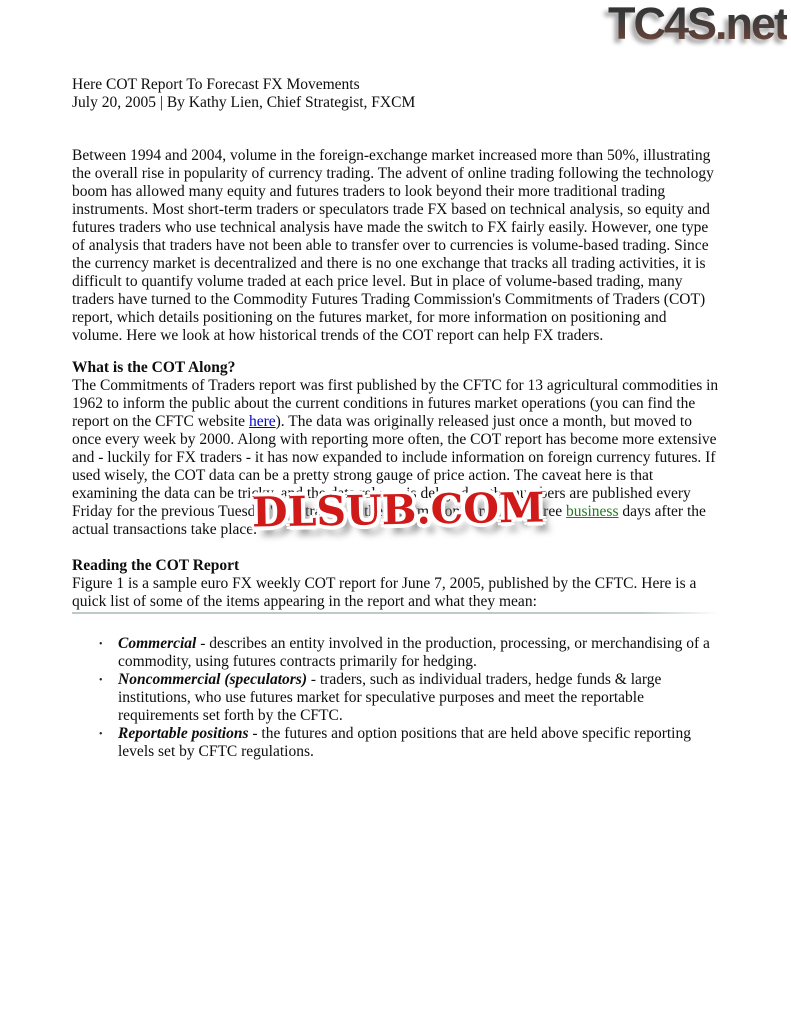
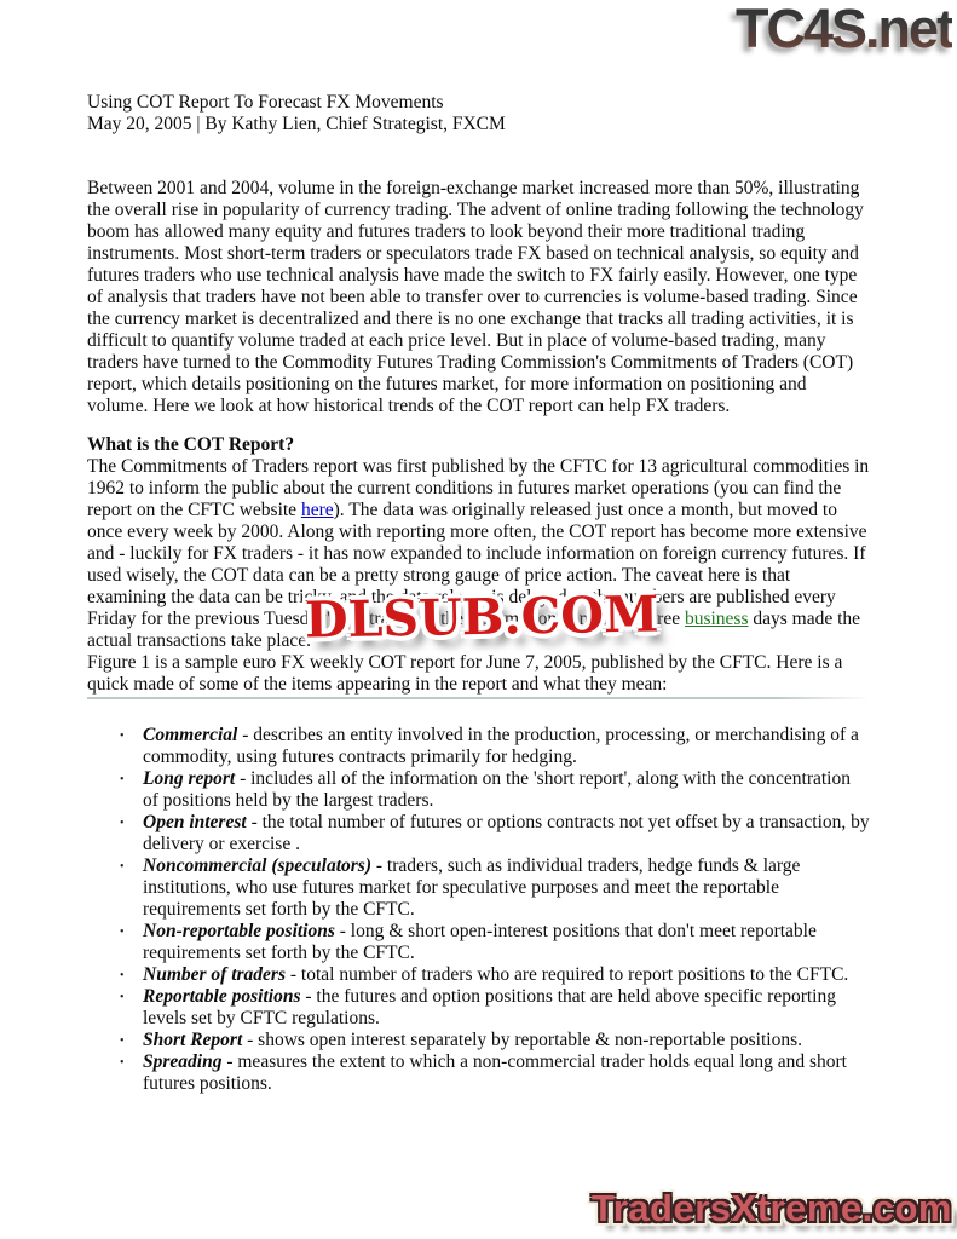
  TC4S.net
- Here COT Report To Forecast FX Movements
+ Using COT Report To Forecast FX Movements
- July 20, 2005 | By Kathy Lien, Chief Strategist, FXCM
+ May 20, 2005 | By Kathy Lien, Chief Strategist, FXCM
- Between 1994 and 2004, volume in the foreign-exchange market increased more than 50%, illustrating the overall rise in popularity of currency trading. The advent of online trading following the technology boom has allowed many equity and futures traders to look beyond their more traditional trading instruments. Most short-term traders or speculators trade FX based on technical analysis, so equity and futures traders who use technical analysis have made the switch to FX fairly easily. However, one type of analysis that traders have not been able to transfer over to currencies is volume-based trading. Since the currency market is decentralized and there is no one exchange that tracks all trading activities, it is difficult to quantify volume traded at each price level. But in place of volume-based trading, many traders have turned to the Commodity Futures Trading Commission's Commitments of Traders (COT) report, which details positioning on the futures market, for more information on positioning and volume. Here we look at how historical trends of the COT report can help FX traders.
+ Between 2001 and 2004, volume in the foreign-exchange market increased more than 50%, illustrating the overall rise in popularity of currency trading. The advent of online trading following the technology boom has allowed many equity and futures traders to look beyond their more traditional trading instruments. Most short-term traders or speculators trade FX based on technical analysis, so equity and futures traders who use technical analysis have made the switch to FX fairly easily. However, one type of analysis that traders have not been able to transfer over to currencies is volume-based trading. Since the currency market is decentralized and there is no one exchange that tracks all trading activities, it is difficult to quantify volume traded at each price level. But in place of volume-based trading, many traders have turned to the Commodity Futures Trading Commission's Commitments of Traders (COT) report, which details positioning on the futures market, for more information on positioning and volume. Here we look at how historical trends of the COT report can help FX traders.
- What is the COT Along?
+ What is the COT Report?
- The Commitments of Traders report was first published by the CFTC for 13 agricultural commodities in 1962 to inform the public about the current conditions in futures market operations (you can find the report on the CFTC website here). The data was originally released just once a month, but moved to once every week by 2000. Along with reporting more often, the COT report has become more extensive and - luckily for FX traders - it has now expanded to include information on foreign currency futures. If used wisely, the COT data can be a pretty strong gauge of price action. The caveat here is that examining the data can be tricky, and the data release is delayed as the numbers are published every Friday for the previous Tuesday's contracts, so the information comes out three business days after the actual transactions take place.
+ The Commitments of Traders report was first published by the CFTC for 13 agricultural commodities in 1962 to inform the public about the current conditions in futures market operations (you can find the report on the CFTC website here). The data was originally released just once a month, but moved to once every week by 2000. Along with reporting more often, the COT report has become more extensive and - luckily for FX traders - it has now expanded to include information on foreign currency futures. If used wisely, the COT data can be a pretty strong gauge of price action. The caveat here is that examining the data can be tricky, and the data release is delayed as the numbers are published every Friday for the previous Tuesday's contracts, so the information comes out three business days made the actual transactions take place.
- Reading the COT Report
- Figure 1 is a sample euro FX weekly COT report for June 7, 2005, published by the CFTC. Here is a quick list of some of the items appearing in the report and what they mean:
+ Figure 1 is a sample euro FX weekly COT report for June 7, 2005, published by the CFTC. Here is a quick made of some of the items appearing in the report and what they mean:
  Commercial - describes an entity involved in the production, processing, or merchandising of a commodity, using futures contracts primarily for hedging.
+ Long report - includes all of the information on the 'short report', along with the concentration of positions held by the largest traders.
+ Open interest - the total number of futures or options contracts not yet offset by a transaction, by delivery or exercise .
  Noncommercial (speculators) - traders, such as individual traders, hedge funds & large institutions, who use futures market for speculative purposes and meet the reportable requirements set forth by the CFTC.
+ Non-reportable positions - long & short open-interest positions that don't meet reportable requirements set forth by the CFTC.
+ Number of traders - total number of traders who are required to report positions to the CFTC.
  Reportable positions - the futures and option positions that are held above specific reporting levels set by CFTC regulations.
+ Short Report - shows open interest separately by reportable & non-reportable positions.
+ Spreading - measures the extent to which a non-commercial trader holds equal long and short futures positions.
  DLSUB.COM
+ TradersXtreme.com
